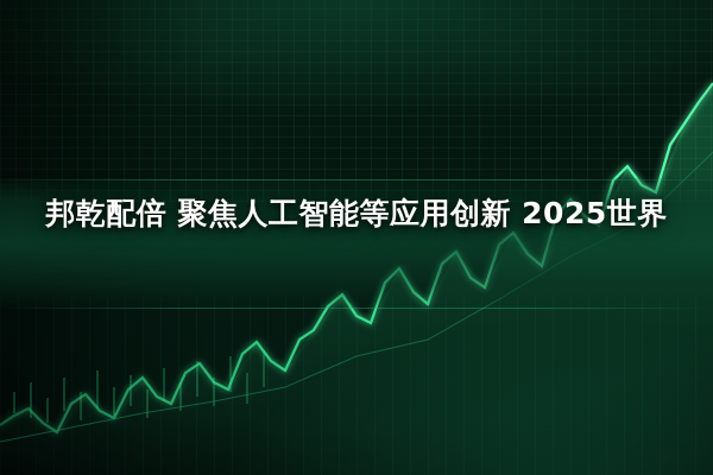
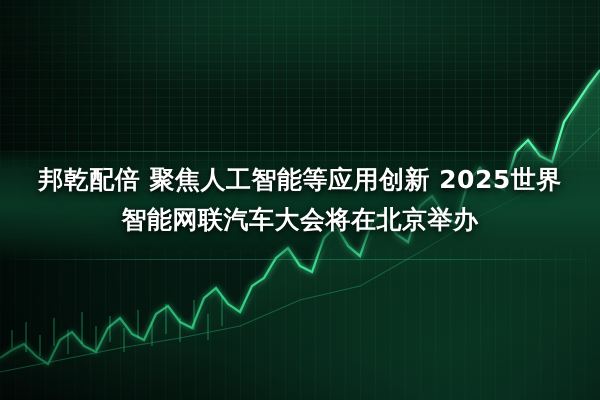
  邦乾配倍 聚焦人工智能等应用创新 2025世界
+ 智能网联汽车大会将在北京举办
